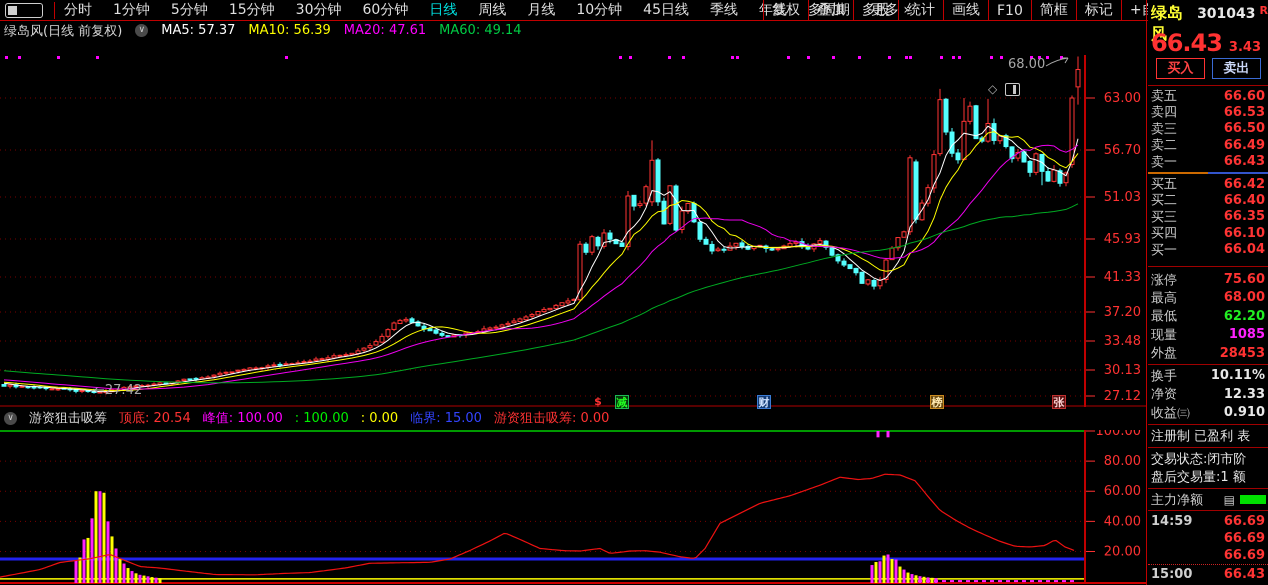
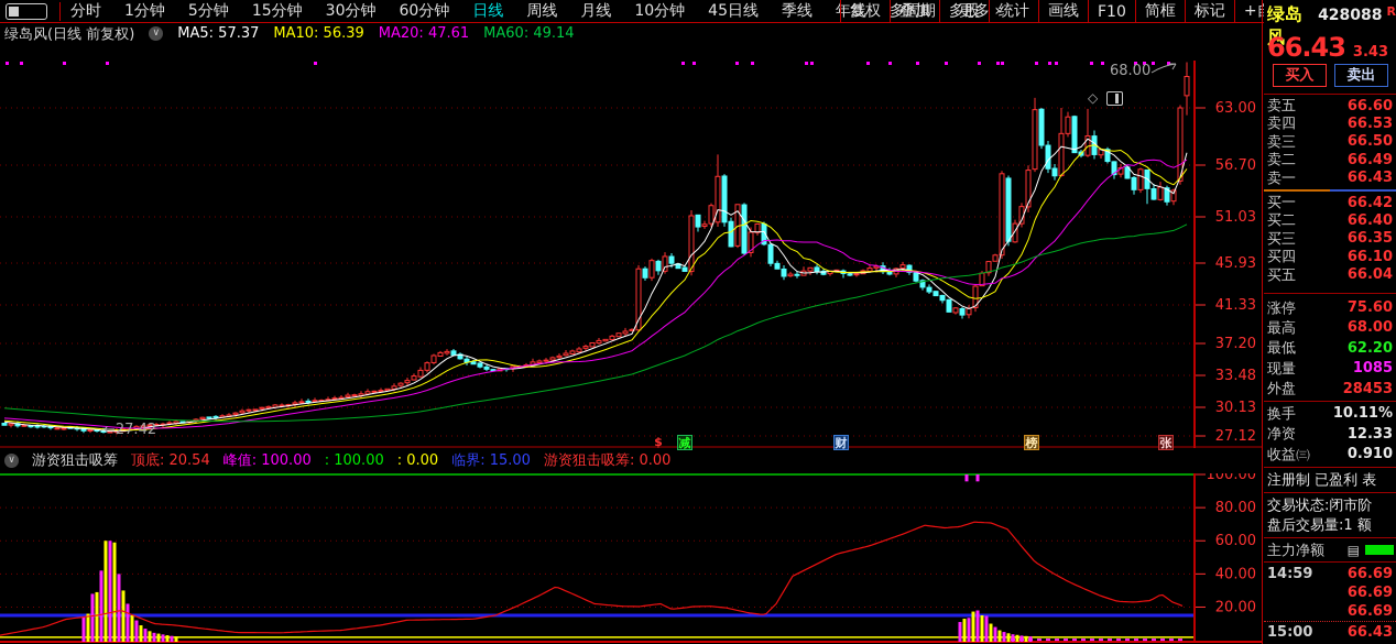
  分时
  1分钟
  5分钟
  15分钟
  30分钟
  60分钟
  日线
  周线
  月线
  10分钟
  45日线
  季线
  年线
  多周期
  更多 ›
  复权
  叠加
  多股
  统计
  画线
  F10
  简框
  标记
  绿岛风(日线 前复权)
  ∨
  MA5: 57.37
  MA10: 56.39
  MA20: 47.61
  MA60: 49.14
  63.00
  56.70
  51.03
  45.93
  41.33
  37.20
  33.48
  30.13
  27.12
  ←27.42
  68.00
  ◇
  ∨
  游资狙击吸筹
  顶底: 20.54
  峰值: 100.00
  : 100.00
  : 0.00
  临界: 15.00
  游资狙击吸筹: 0.00
  100.00
  80.00
  60.00
  40.00
  20.00
  绿岛风
- 301043
+ 428088
  R
  66.43
  3.43
  买入
  卖出
  卖五
  66.60
  卖四
  66.53
  卖三
  66.50
  卖二
  66.49
  卖一
  66.43
- 买五
+ 买一
  66.42
  买二
  66.40
  买三
  66.35
  买四
  66.10
- 买一
+ 买五
  66.04
  涨停
  75.60
  最高
  68.00
  最低
  62.20
  现量
  1085
  外盘
  28453
  换手
  10.11%
  净资
  12.33
  收益㈢
  0.910
  注册制 已盈利 表
  交易状态:闭市阶
  盘后交易量:1 额
  主力净额
  ▤
  14:59
  66.69
  66.69
  66.69
  15:00
  66.43
  $
  减
  财
  榜
  张
